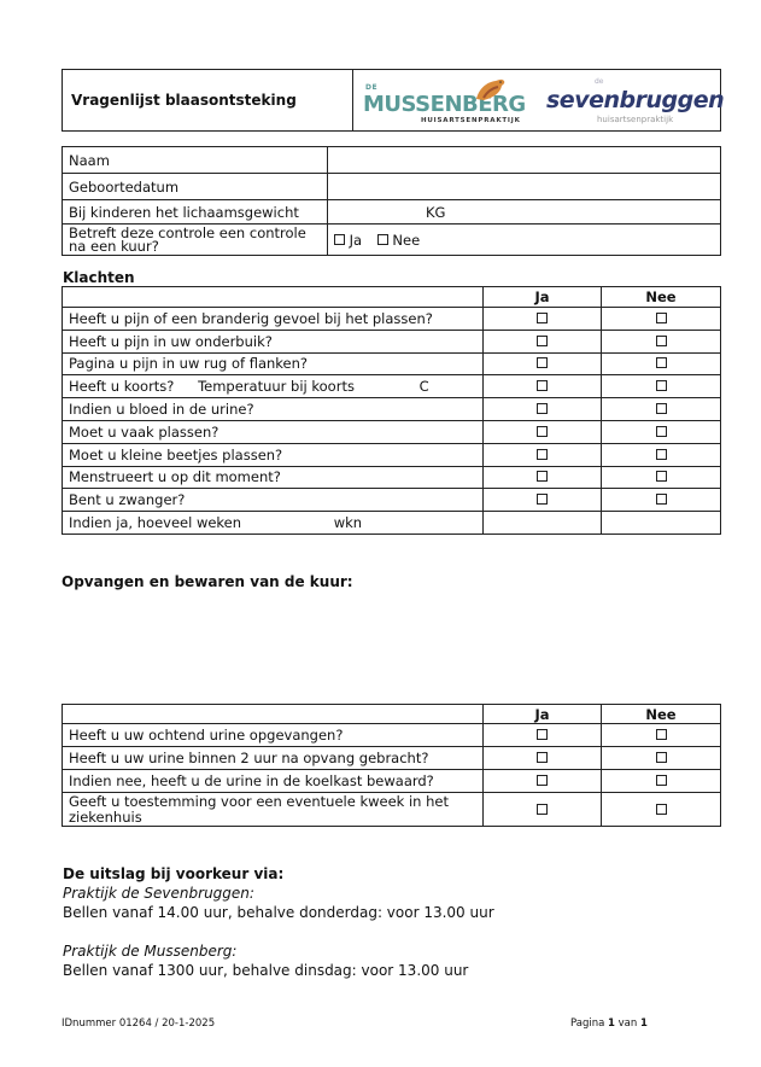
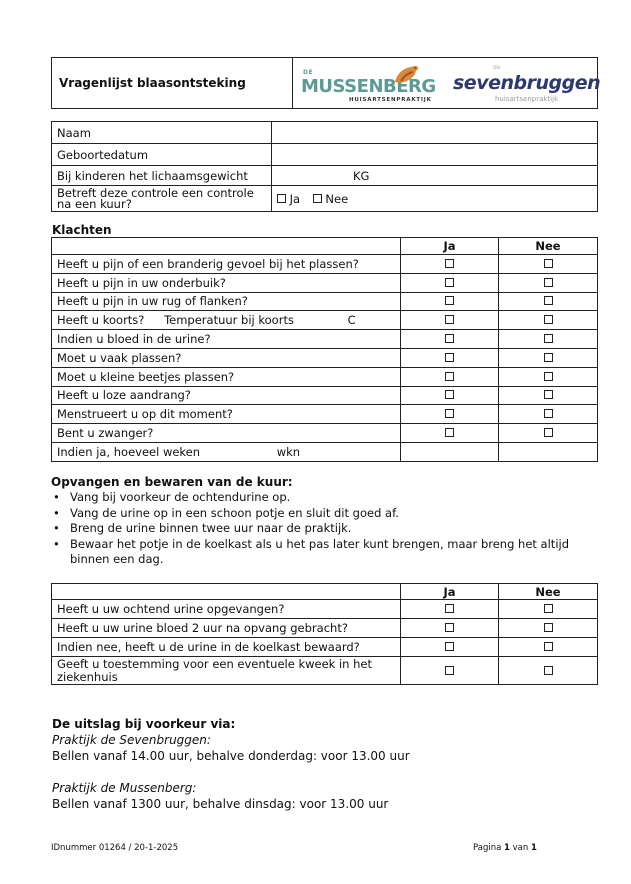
  Vragenlijst blaasontsteking
  MUSSENBERG
  sevenbruggen
  huisartsenpraktijk
  Naam
  Geboortedatum
  Bij kinderen het lichaamsgewicht	KG
  Betreft deze controle een controle na een kuur?	Ja Nee
  Klachten
  	Ja	Nee
  Heeft u pijn of een branderig gevoel bij het plassen?
  Heeft u pijn in uw onderbuik?
- Pagina u pijn in uw rug of flanken?
+ Heeft u pijn in uw rug of flanken?
  Heeft u koorts? Temperatuur bij koorts C
  Indien u bloed in de urine?
  Moet u vaak plassen?
  Moet u kleine beetjes plassen?
+ Heeft u loze aandrang?
  Menstrueert u op dit moment?
  Bent u zwanger?
  Indien ja, hoeveel weken wkn
  Opvangen en bewaren van de kuur:
+ Vang bij voorkeur de ochtendurine op.
+ Vang de urine op in een schoon potje en sluit dit goed af.
+ Breng de urine binnen twee uur naar de praktijk.
+ Bewaar het potje in de koelkast als u het pas later kunt brengen, maar breng het altijd binnen een dag.
  	Ja	Nee
  Heeft u uw ochtend urine opgevangen?
- Heeft u uw urine binnen 2 uur na opvang gebracht?
+ Heeft u uw urine bloed 2 uur na opvang gebracht?
  Indien nee, heeft u de urine in de koelkast bewaard?
  Geeft u toestemming voor een eventuele kweek in het ziekenhuis
  De uitslag bij voorkeur via:
  Praktijk de Sevenbruggen:
  Bellen vanaf 14.00 uur, behalve donderdag: voor 13.00 uur
  Praktijk de Mussenberg:
  Bellen vanaf 1300 uur, behalve dinsdag: voor 13.00 uur
  IDnummer 01264 / 20-1-2025
  Pagina 1 van 1
